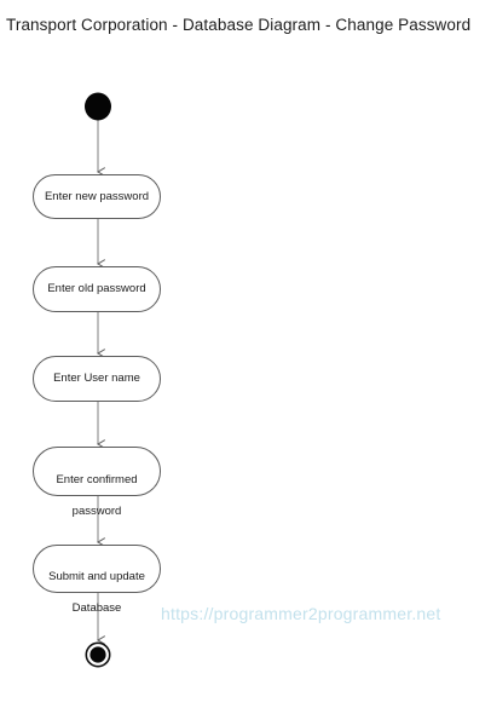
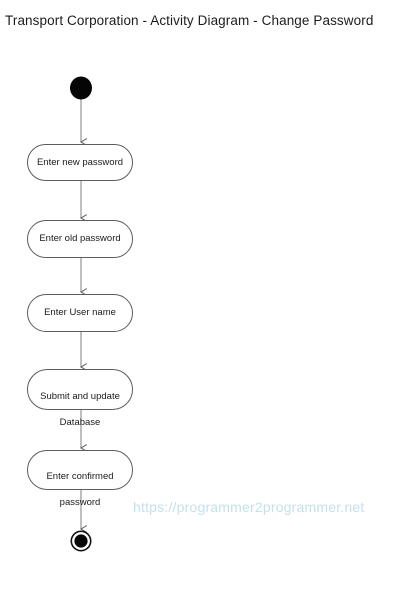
- Transport Corporation - Database Diagram - Change Password
+ Transport Corporation - Activity Diagram - Change Password
  Enter new password
  Enter old password
  Enter User name
- Enter confirmed
+ Submit and update
- password
+ Database
- Submit and update
+ Enter confirmed
- Database
+ password
  https://programmer2programmer.net
